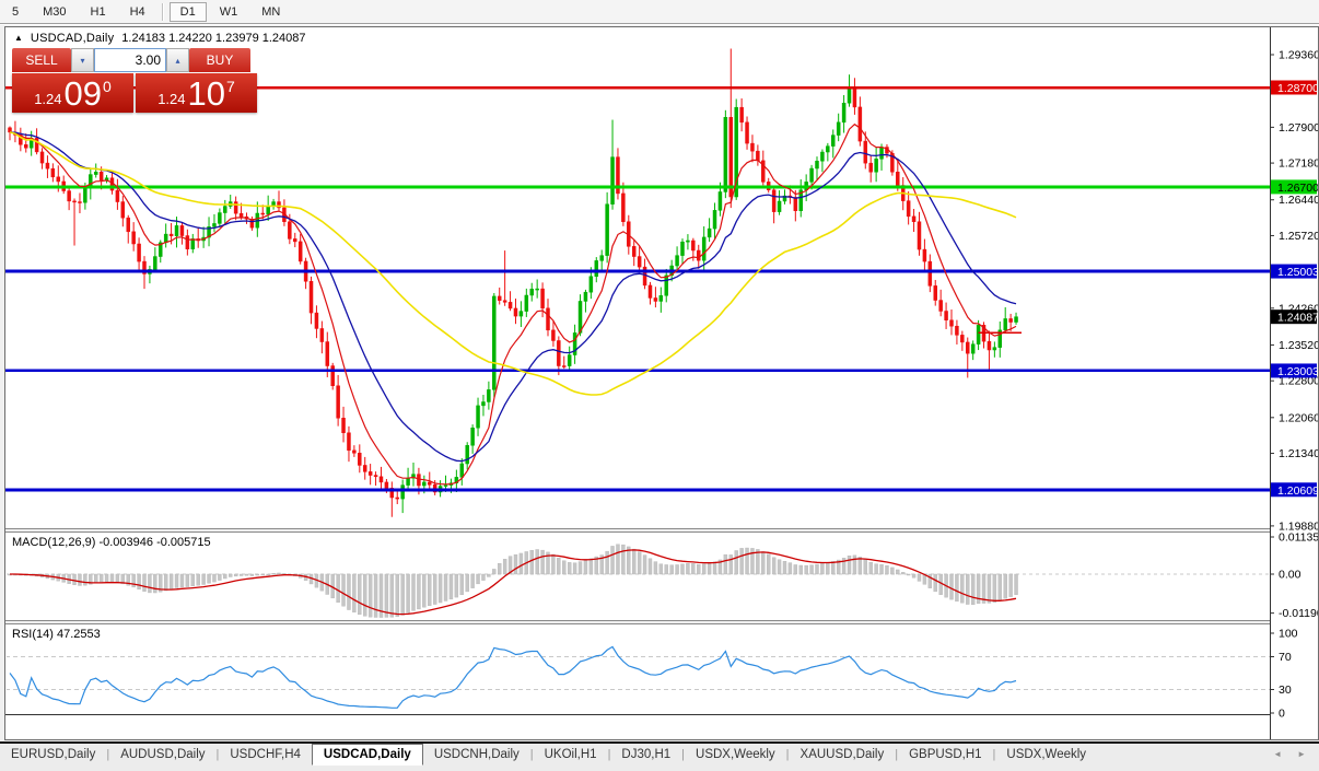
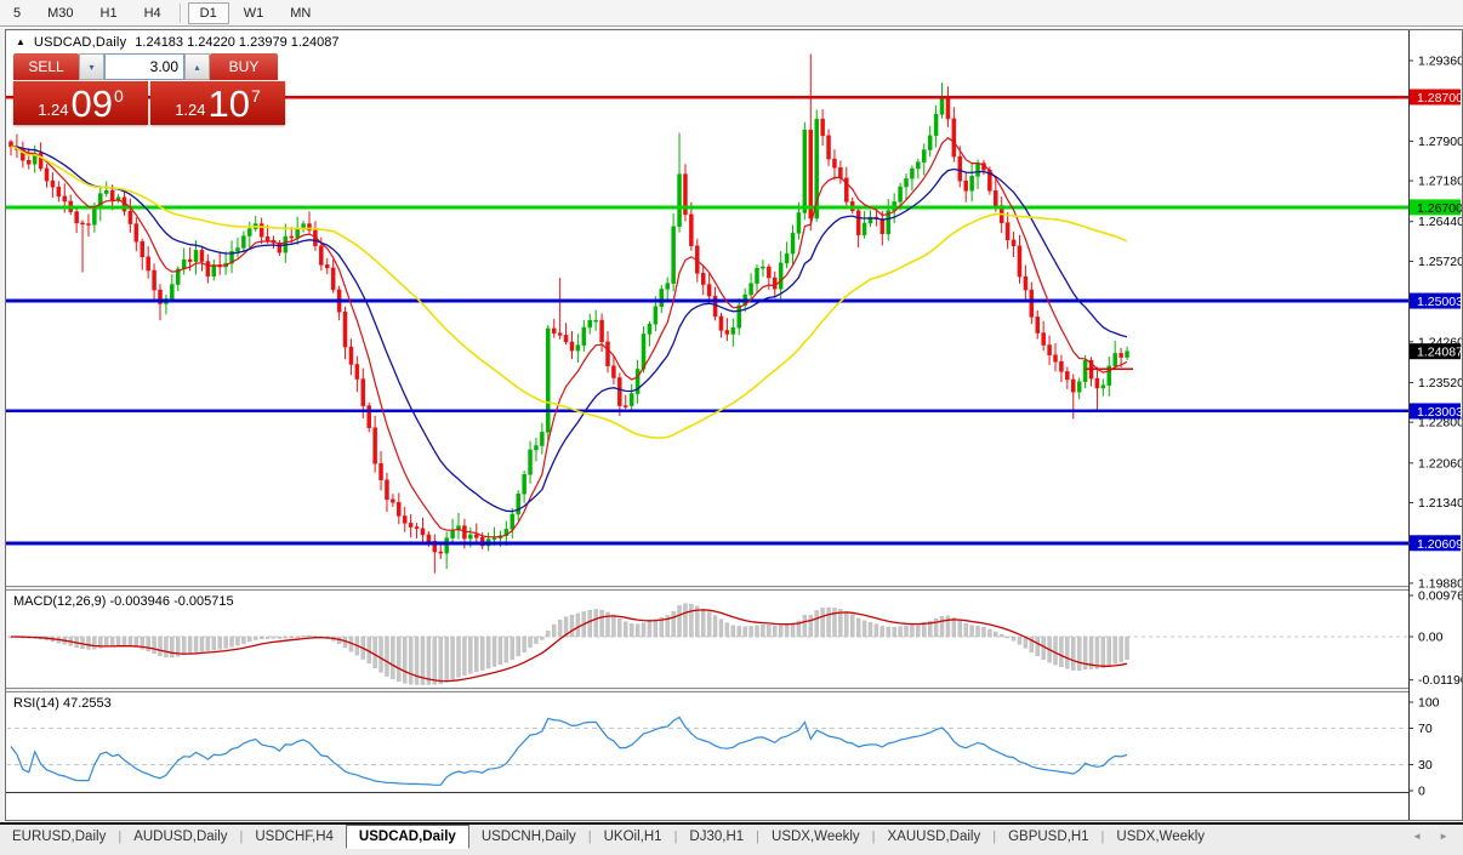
  5
  M30
  H1
  H4
  D1
  W1
  MN
  1.29360
  1.27900
  1.27180
  1.26440
  1.25720
  1.24260
  1.23520
  1.22800
  1.22060
  1.21340
  1.19880
  1.28700
  1.26700
  1.25003
  1.23003
  1.20609
  1.24087
- 0.01135
+ 0.00976
  0.00
  -0.0119
  100
  70
  30
  0
  ▲
  USDCAD,Daily
  1.24183 1.24220 1.23979 1.24087
  SELL
  ▾
  3.00
  ▴
  BUY
  1.24
  09
  0
  1.24
  10
  7
  MACD(12,26,9) -0.003946 -0.005715
  RSI(14) 47.2553
  EURUSD,Daily
  |
  AUDUSD,Daily
  |
  USDCHF,H4
  USDCAD,Daily
  USDCNH,Daily
  |
  UKOil,H1
  |
  DJ30,H1
  |
  USDX,Weekly
  |
  XAUUSD,Daily
  |
  GBPUSD,H1
  |
  USDX,Weekly
  ◄
  ►
